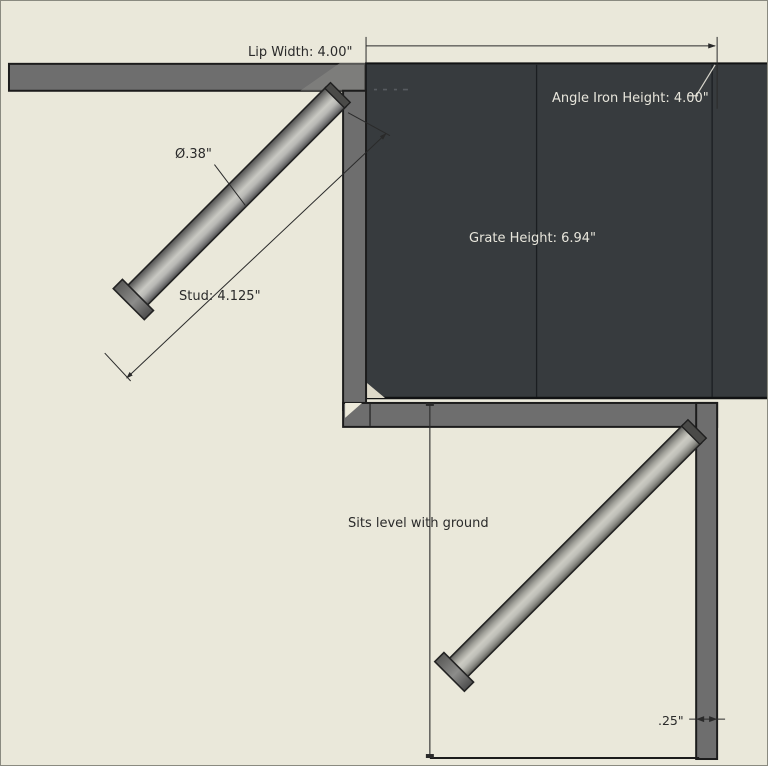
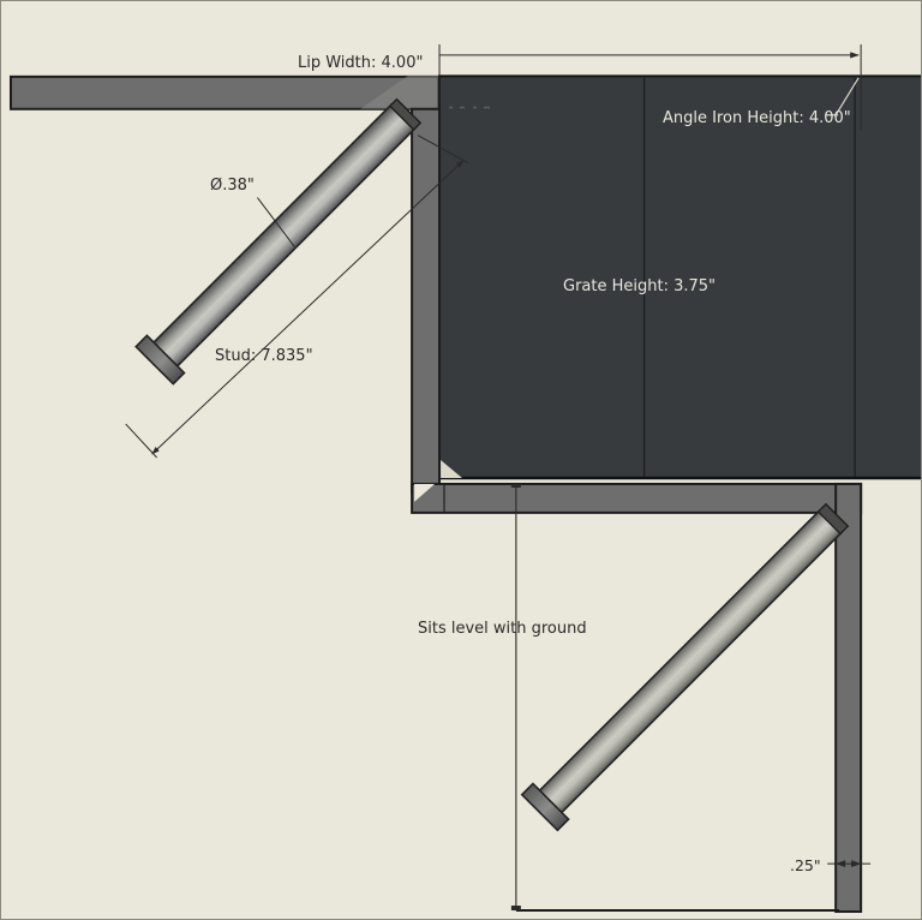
  Lip Width: 4.00"
  Angle Iron Height: 4.00"
  Ø.38"
- Grate Height: 6.94"
+ Grate Height: 3.75"
- Stud: 4.125"
+ Stud: 7.835"
  Sits level with ground
  .25"
